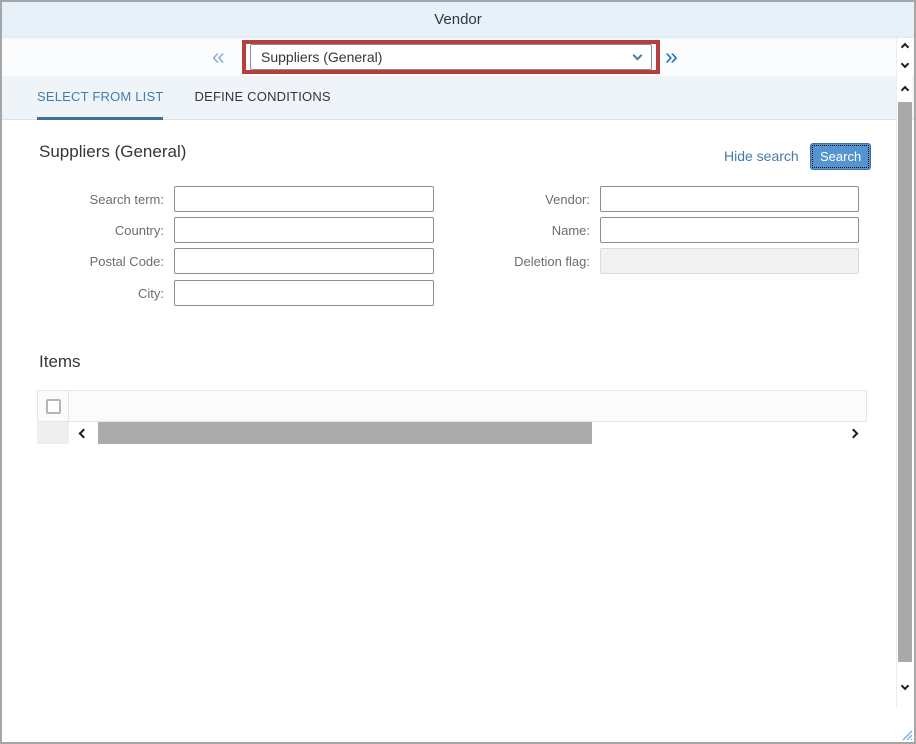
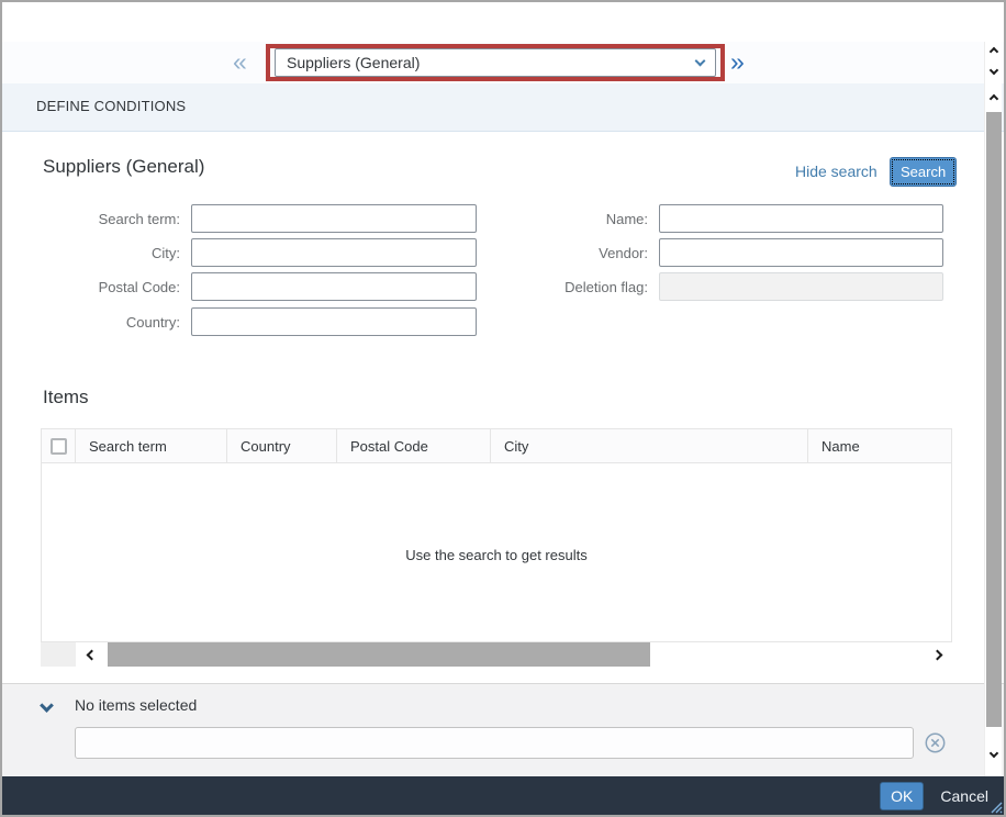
- Vendor
  «
  Suppliers (General)
  »
- SELECT FROM LIST
  DEFINE CONDITIONS
  Suppliers (General)
  Hide search
  Search
  Search term:
- Vendor:
+ Name:
- Country:
+ City:
- Name:
+ Vendor:
  Postal Code:
  Deletion flag:
- City:
+ Country:
  Items
+ Search term
+ Country
+ Postal Code
+ City
+ Name
+ Use the search to get results
+ No items selected
+ OK
+ Cancel
